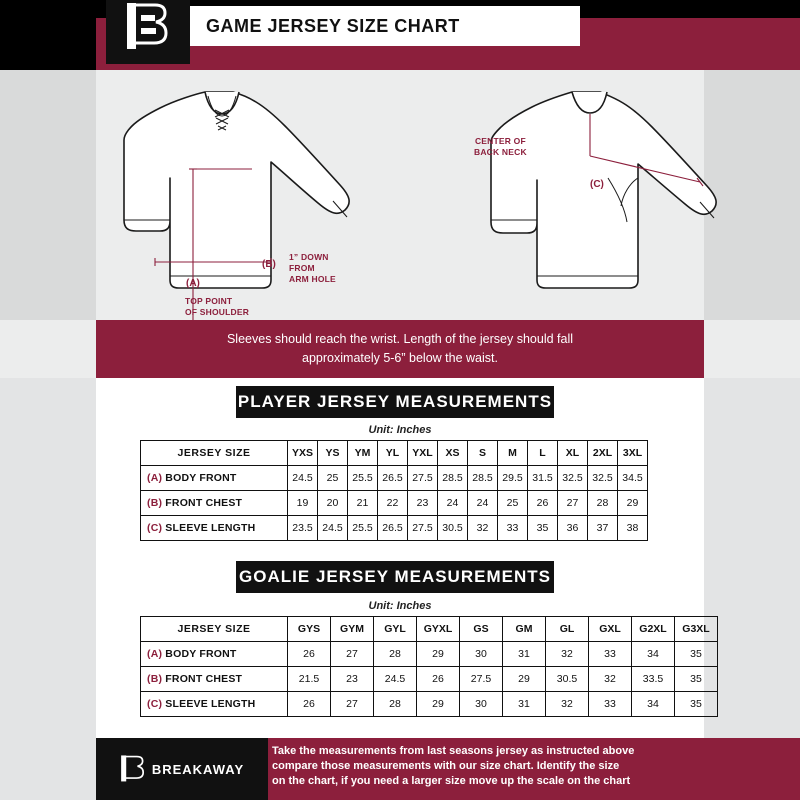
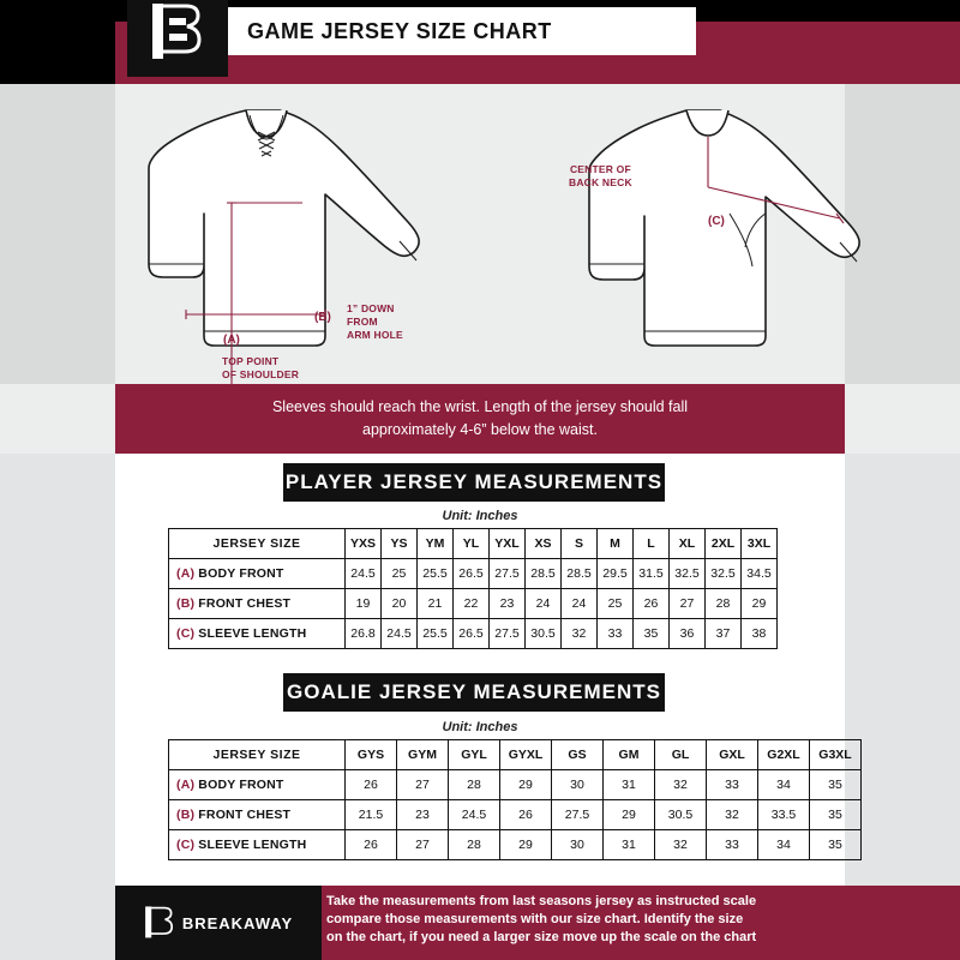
  GAME JERSEY SIZE CHART
  CENTER OF
  BACK NECK
  1” DOWN
  FROM
  ARM HOLE
  TOP POINT
  OF SHOULDER
  (A)
  (B)
  (C)
  Sleeves should reach the wrist. Length of the jersey should fall
- approximately 5-6” below the waist.
+ approximately 4-6” below the waist.
  PLAYER JERSEY MEASUREMENTS
  Unit: Inches
  JERSEY SIZE	YXS	YS	YM	YL	YXL	XS	S	M	L	XL	2XL	3XL
  (A) BODY FRONT	24.5	25	25.5	26.5	27.5	28.5	28.5	29.5	31.5	32.5	32.5	34.5
  (B) FRONT CHEST	19	20	21	22	23	24	24	25	26	27	28	29
- (C) SLEEVE LENGTH	23.5	24.5	25.5	26.5	27.5	30.5	32	33	35	36	37	38
+ (C) SLEEVE LENGTH	26.8	24.5	25.5	26.5	27.5	30.5	32	33	35	36	37	38
  GOALIE JERSEY MEASUREMENTS
  Unit: Inches
  JERSEY SIZE	GYS	GYM	GYL	GYXL	GS	GM	GL	GXL	G2XL	G3XL
  (A) BODY FRONT	26	27	28	29	30	31	32	33	34	35
  (B) FRONT CHEST	21.5	23	24.5	26	27.5	29	30.5	32	33.5	35
  (C) SLEEVE LENGTH	26	27	28	29	30	31	32	33	34	35
  BREAKAWAY
- Take the measurements from last seasons jersey as instructed above
+ Take the measurements from last seasons jersey as instructed scale
  compare those measurements with our size chart. Identify the size
  on the chart, if you need a larger size move up the scale on the chart
